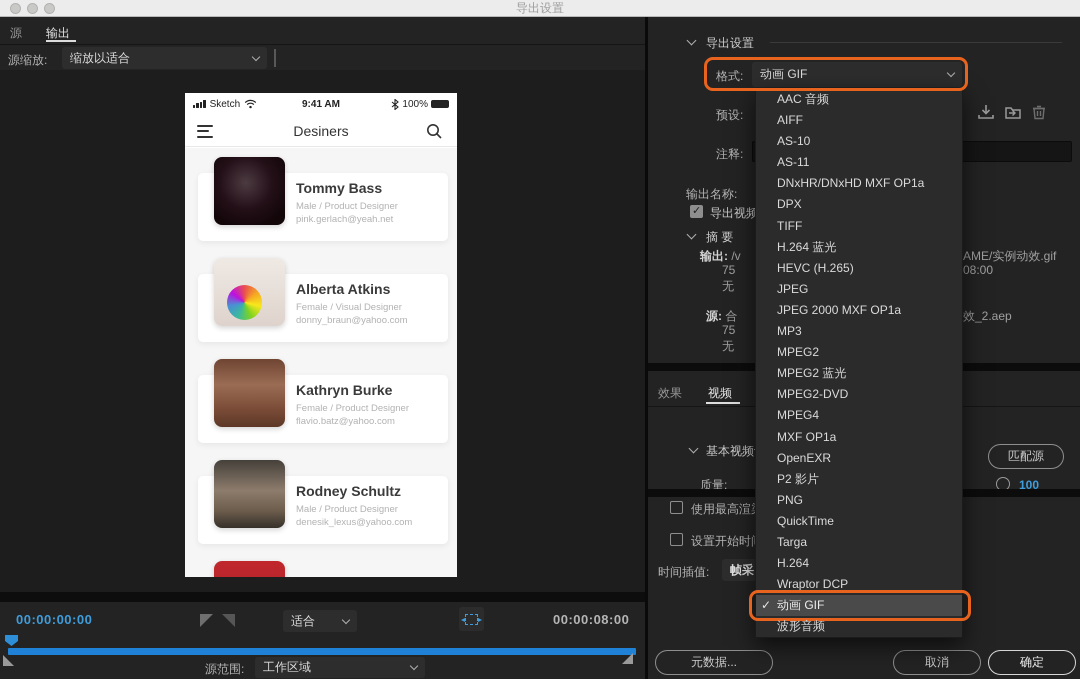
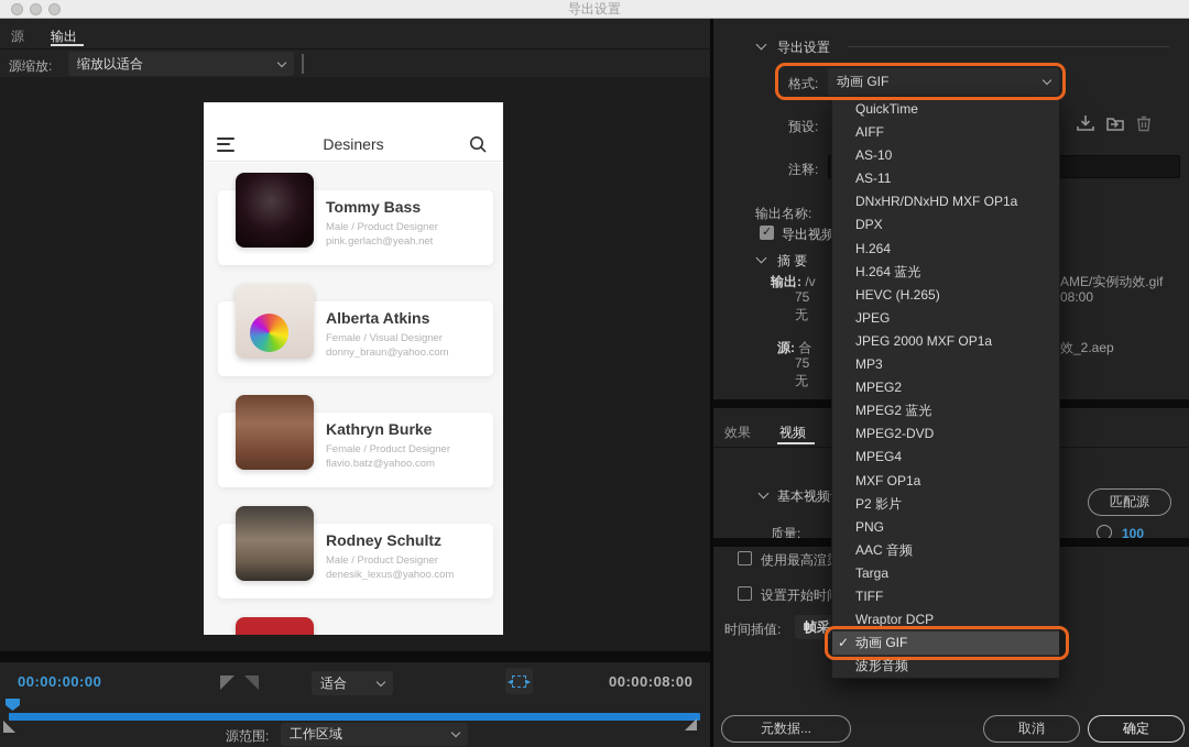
  导出设置
  源
  输出
  源缩放:
  缩放以适合
- Sketch
- 9:41 AM
- 100%
  Desiners
  Tommy Bass
  Male / Product Designer
  pink.gerlach@yeah.net
  Alberta Atkins
  Female / Visual Designer
  donny_braun@yahoo.com
  Kathryn Burke
  Female / Product Designer
  flavio.batz@yahoo.com
  Rodney Schultz
  Male / Product Designer
  denesik_lexus@yahoo.com
  00:00:00:00
  适合
  00:00:08:00
  源范围:
  工作区域
  导出设置
  格式:
  动画 GIF
  预设:
  注释:
  输出名称:
  导出视频
  摘 要
  输出: /v
  AME/实例动效.gif
  75
  08:00
  无
  源: 合
  效_2.aep
  75
  无
  效果
  视频
  基本视频
  匹配源
  质量:
  100
  使用最高渲
  设置开始时
  时间插值:
  帧采
  元数据...
  取消
  确定
- AAC 音频
+ QuickTime
  AIFF
  AS-10
  AS-11
  DNxHR/DNxHD MXF OP1a
  DPX
- TIFF
+ H.264
  H.264 蓝光
  HEVC (H.265)
  JPEG
  JPEG 2000 MXF OP1a
  MP3
  MPEG2
  MPEG2 蓝光
  MPEG2-DVD
  MPEG4
  MXF OP1a
- OpenEXR
  P2 影片
  PNG
- QuickTime
+ AAC 音频
  Targa
- H.264
+ TIFF
  Wraptor DCP
  ✓
  动画 GIF
  波形音频
